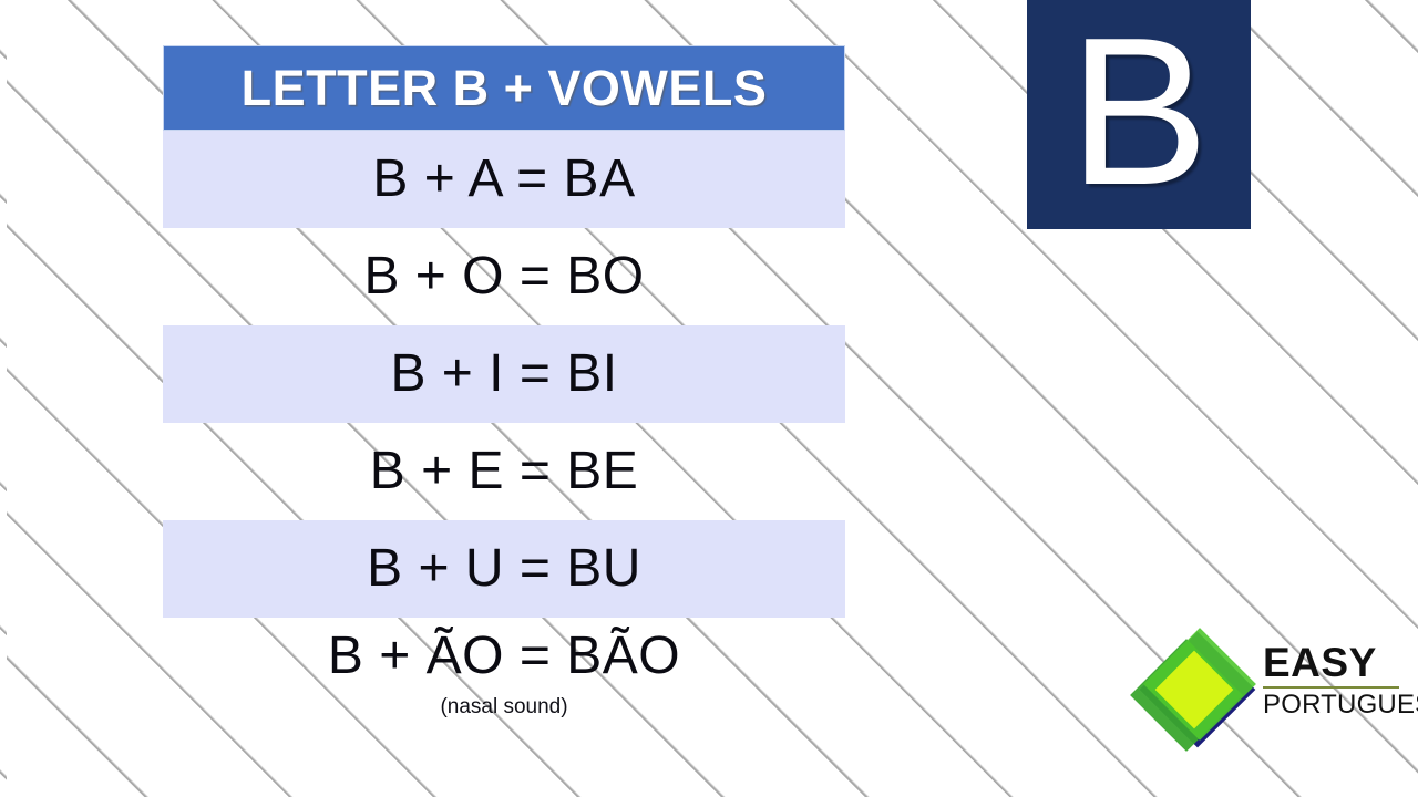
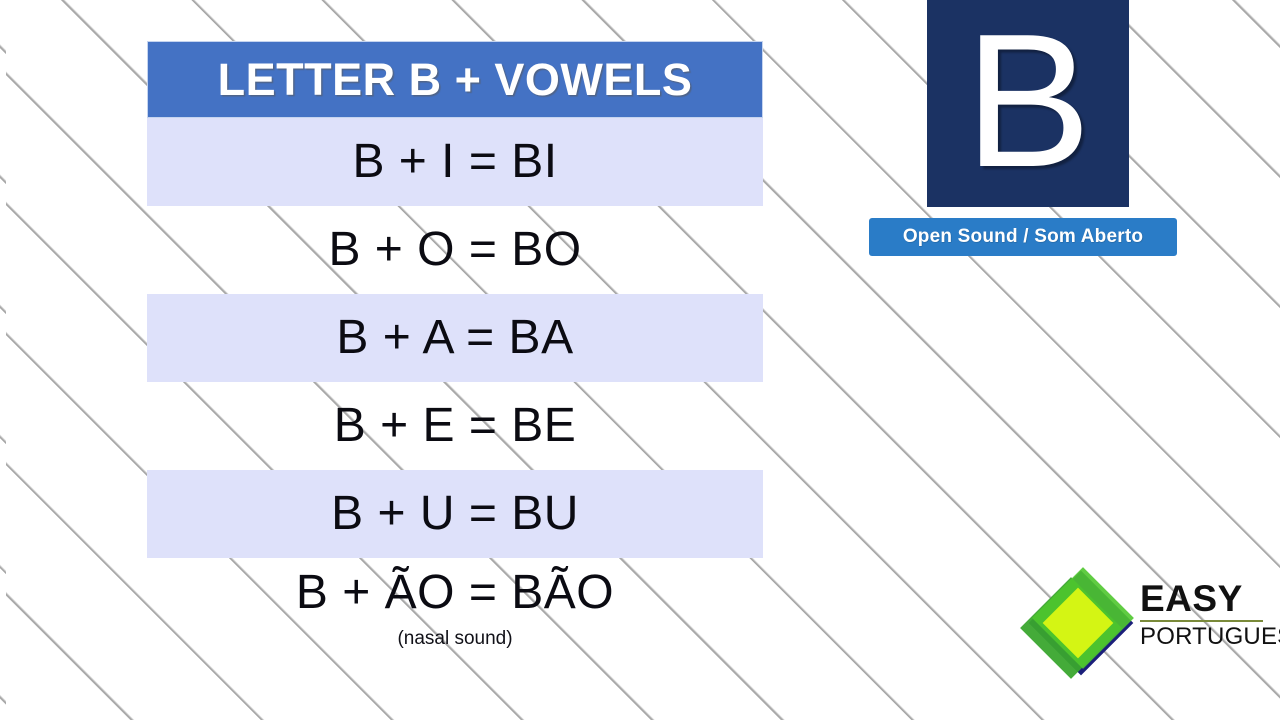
  LETTER B + VOWELS
- B + A = BA
+ B + I = BI
  B + O = BO
- B + I = BI
+ B + A = BA
  B + E = BE
  B + U = BU
  B + ÃO = BÃO
  (nasal sound)
  B
+ Open Sound / Som Aberto
  EASY
  PORTUGUE
